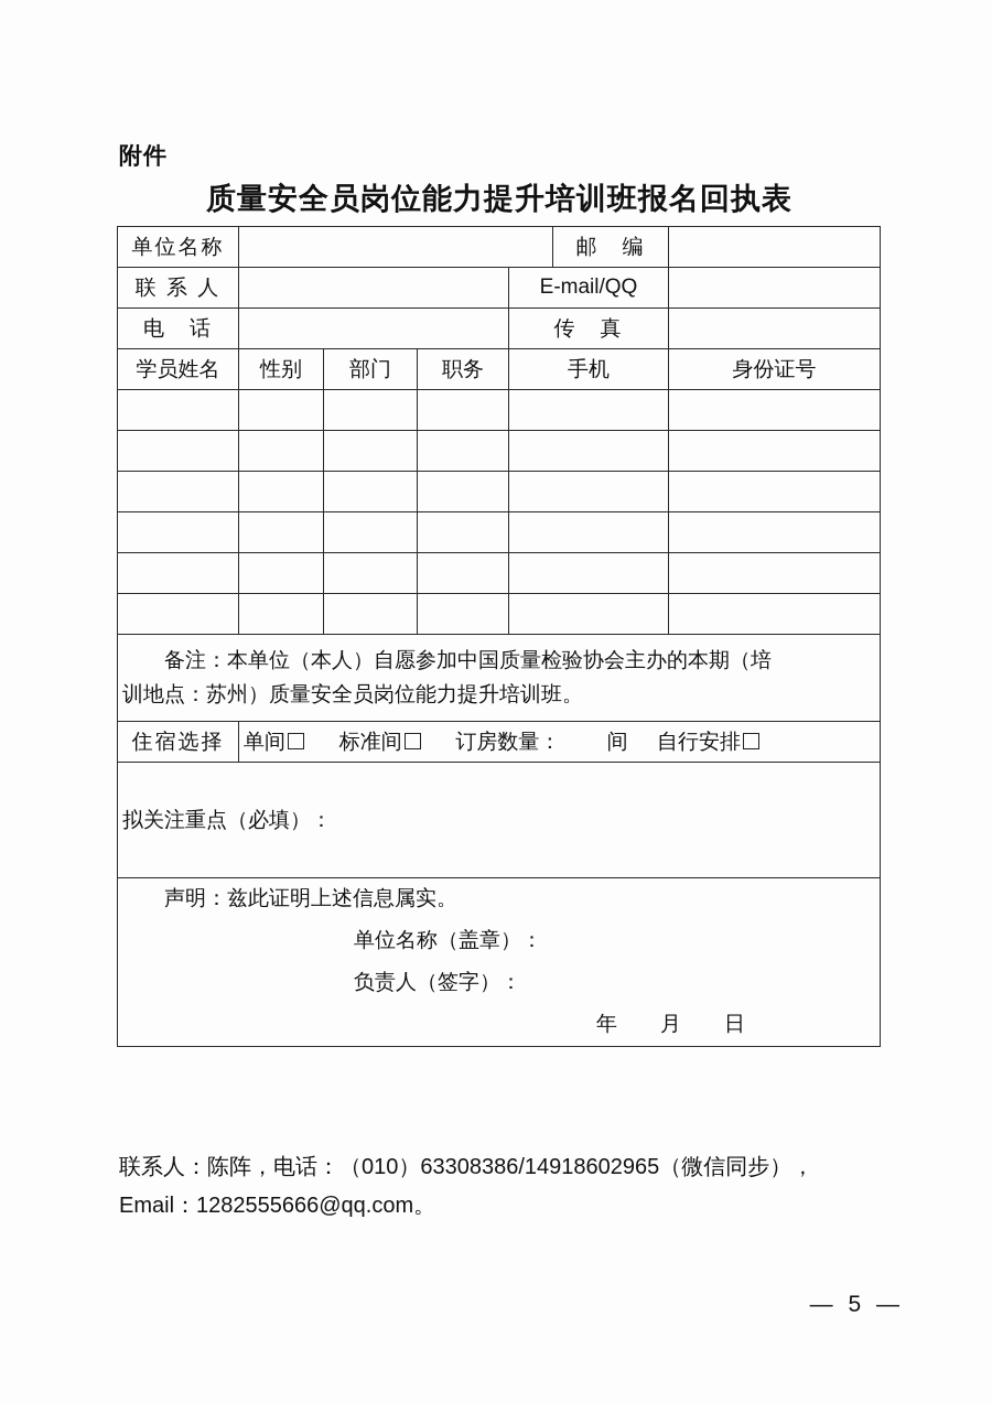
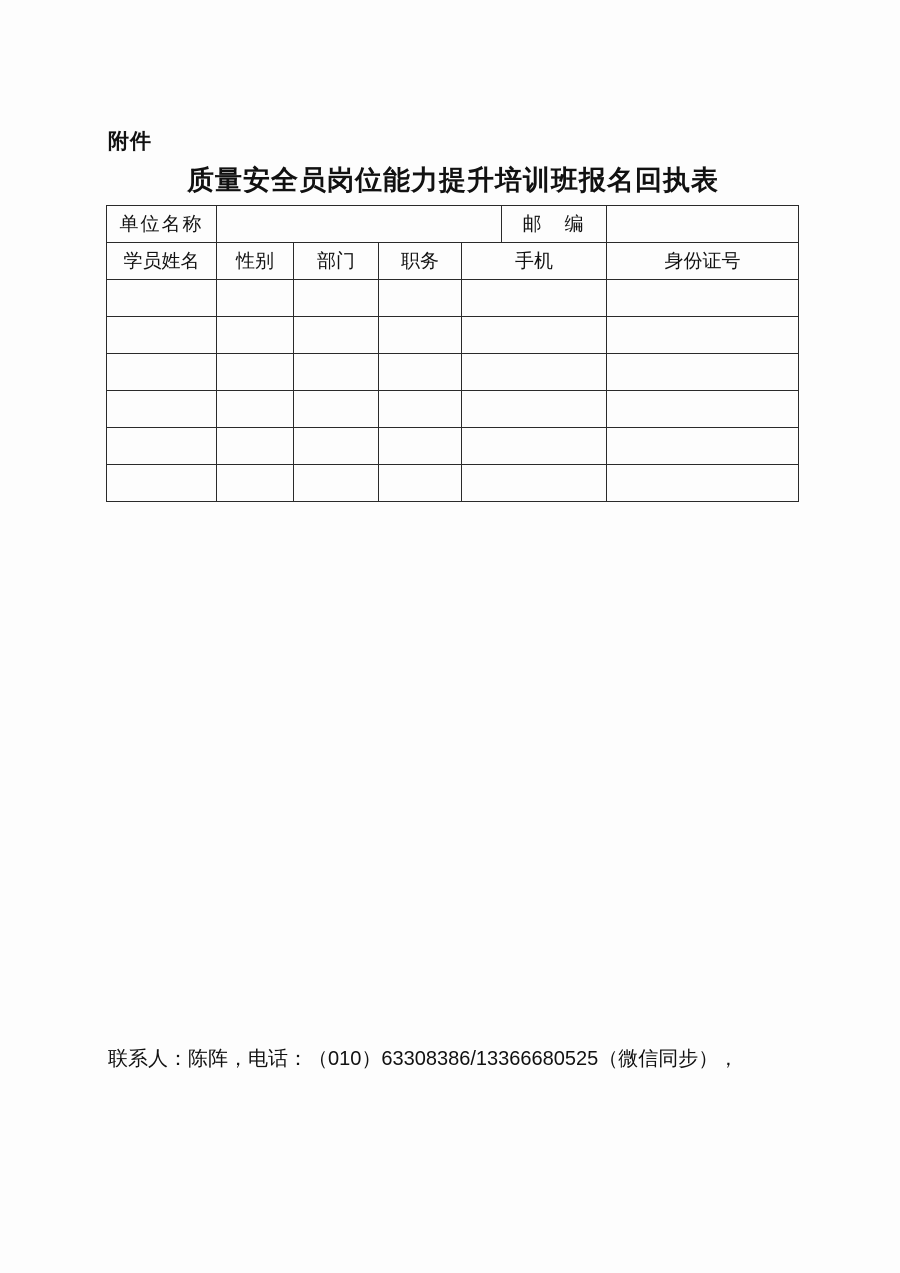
  附件
  质量安全员岗位能力提升培训班报名回执表
  单位名称		邮 编
- 联 系 人		E-mail/QQ
- 电 话		传 真
  学员姓名	性别	部门	职务	手机	身份证号
- 备注：本单位（本人）自愿参加中国质量检验协会主办的本期（培 训地点：苏州）质量安全员岗位能力提升培训班。
- 住宿选择	单间 标准间 订房数量： 间 自行安排
- 拟关注重点（必填）：
- 声明：兹此证明上述信息属实。 单位名称（盖章）： 负责人（签字）： 年 月 日
- 联系人：陈阵，电话：（010）63308386/14918602965（微信同步），
+ 联系人：陈阵，电话：（010）63308386/13366680525（微信同步），
- Email：1282555666@qq.com。
- — 5 —
